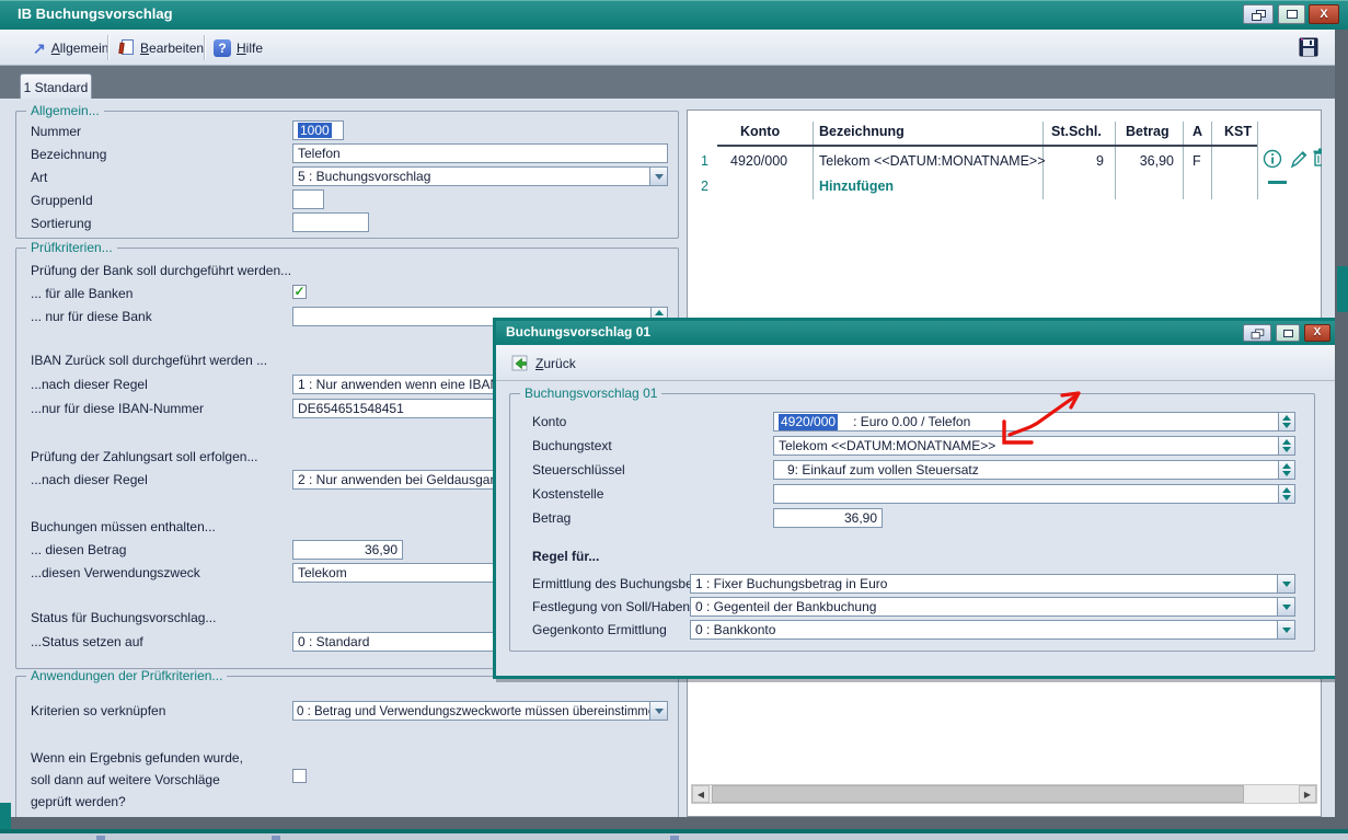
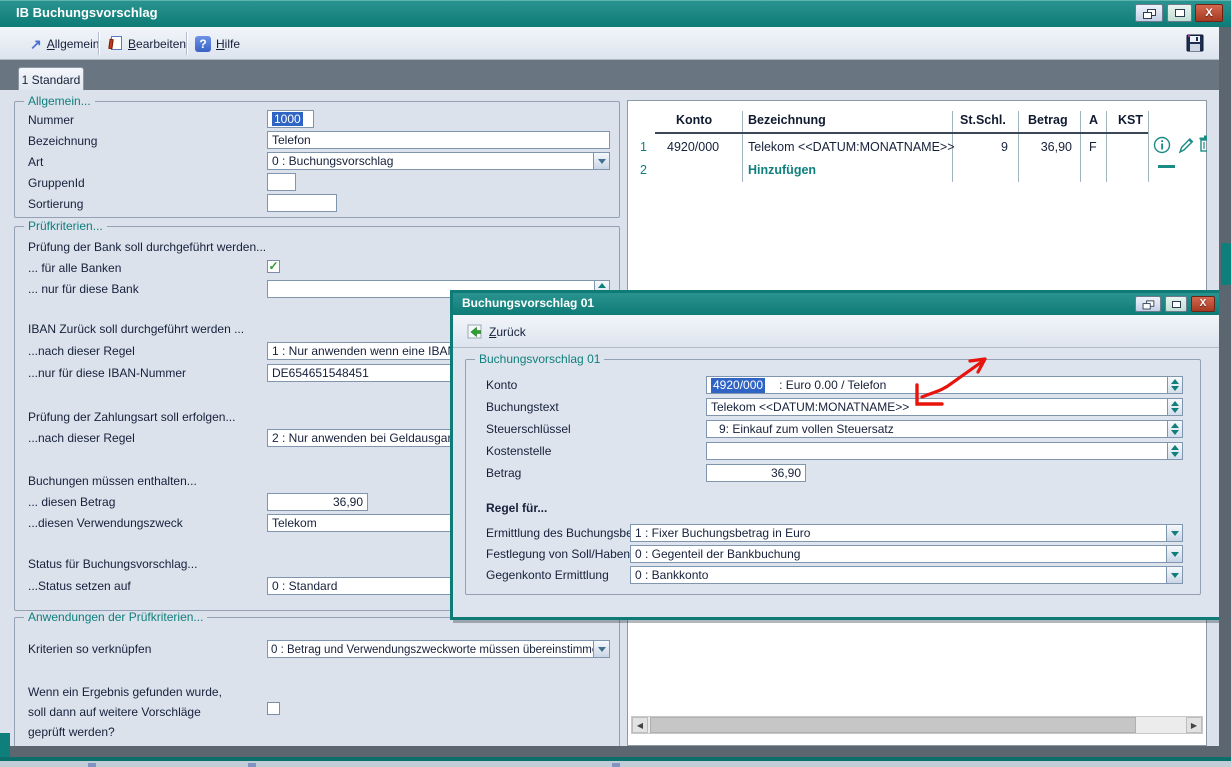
  IB Buchungsvorschlag
  X
  ↗
  Allgemein
  Bearbeiten
  ?
  Hilfe
  1 Standard
  Allgemein...
  Nummer
  1000
  Bezeichnung
  Telefon
  Art
- 5 : Buchungsvorschlag
+ 0 : Buchungsvorschlag
  GruppenId
  Sortierung
  Prüfkriterien...
  Prüfung der Bank soll durchgeführt werden...
  ... für alle Banken
  ✓
  ... nur für diese Bank
  IBAN Zurück soll durchgeführt werden ...
  ...nach dieser Regel
  1 : Nur anwenden wenn eine IBA
  ...nur für diese IBAN-Nummer
  DE654651548451
  Prüfung der Zahlungsart soll erfolgen...
  ...nach dieser Regel
  2 : Nur anwenden bei Geldausga
  Buchungen müssen enthalten...
  ... diesen Betrag
  36,90
  ...diesen Verwendungszweck
  Telekom
  Status für Buchungsvorschlag...
  ...Status setzen auf
  0 : Standard
  Anwendungen der Prüfkriterien...
  Kriterien so verknüpfen
  0 : Betrag und Verwendungszweckworte müssen übereinstimm
  Wenn ein Ergebnis gefunden wurde,
  soll dann auf weitere Vorschläge
  geprüft werden?
  Konto
  Bezeichnung
  St.Schl.
  Betrag
  A
  KST
  1
  4920/000
  Telekom <<DATUM:MONATNAME>>
  9
  36,90
  F
  2
  Hinzufügen
  ◀
  ▶
  Buchungsvorschlag 01
  X
  Zurück
  Buchungsvorschlag 01
  Konto
  4920/000
  : Euro 0.00 / Telefon
  Buchungstext
  Telekom <<DATUM:MONATNAME>>
  Steuerschlüssel
  9: Einkauf zum vollen Steuersatz
  Kostenstelle
  Betrag
  36,90
  Regel für...
  Ermittlung des Buchungsb
  1 : Fixer Buchungsbetrag in Euro
  Festlegung von Soll/Haben
  0 : Gegenteil der Bankbuchung
  Gegenkonto Ermittlung
  0 : Bankkonto
